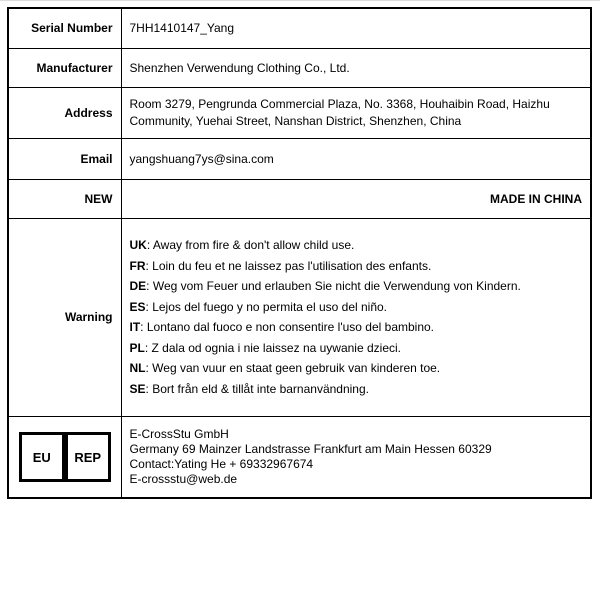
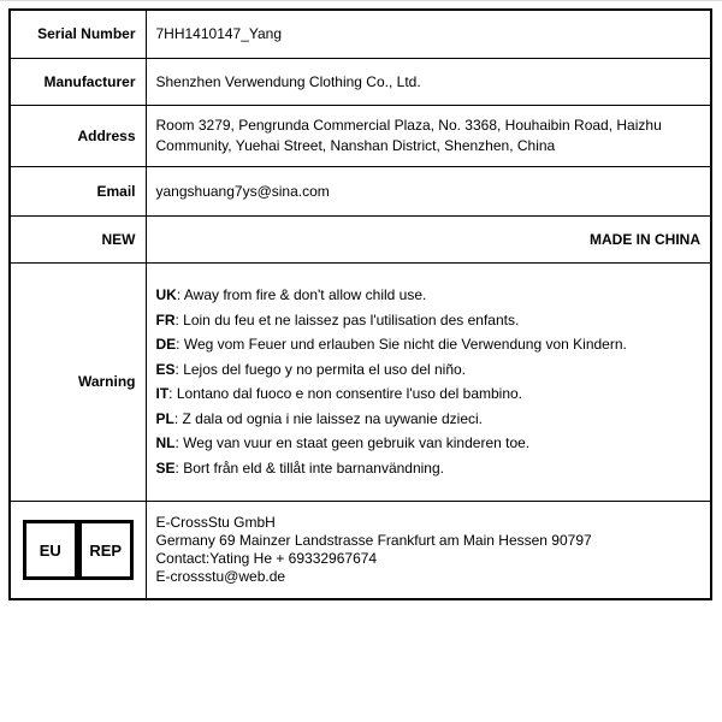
  Serial Number	7HH1410147_Yang
  Manufacturer	Shenzhen Verwendung Clothing Co., Ltd.
  Address	Room 3279, Pengrunda Commercial Plaza, No. 3368, Houhaibin Road, Haizhu Community, Yuehai Street, Nanshan District, Shenzhen, China
  Email	yangshuang7ys@sina.com
  NEW	MADE IN CHINA
  Warning	UK: Away from fire & don't allow child use. FR: Loin du feu et ne laissez pas l'utilisation des enfants. DE: Weg vom Feuer und erlauben Sie nicht die Verwendung von Kindern. ES: Lejos del fuego y no permita el uso del niño. IT: Lontano dal fuoco e non consentire l'uso del bambino. PL: Z dala od ognia i nie laissez na uywanie dzieci. NL: Weg van vuur en staat geen gebruik van kinderen toe. SE: Bort från eld & tillåt inte barnanvändning.
- EU REP	E-CrossStu GmbH Germany 69 Mainzer Landstrasse Frankfurt am Main Hessen 60329 Contact:Yating He + 69332967674 E-crossstu@web.de
+ EU REP	E-CrossStu GmbH Germany 69 Mainzer Landstrasse Frankfurt am Main Hessen 90797 Contact:Yating He + 69332967674 E-crossstu@web.de
